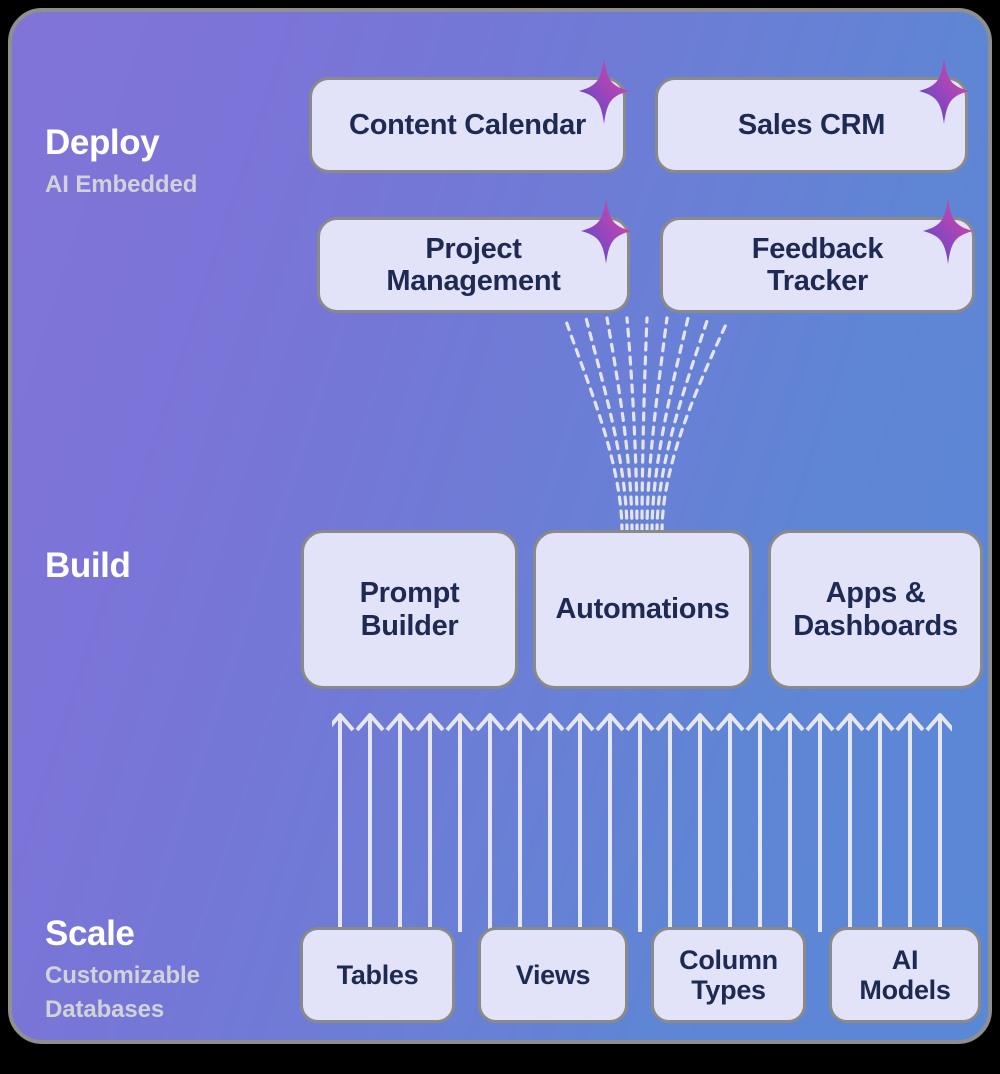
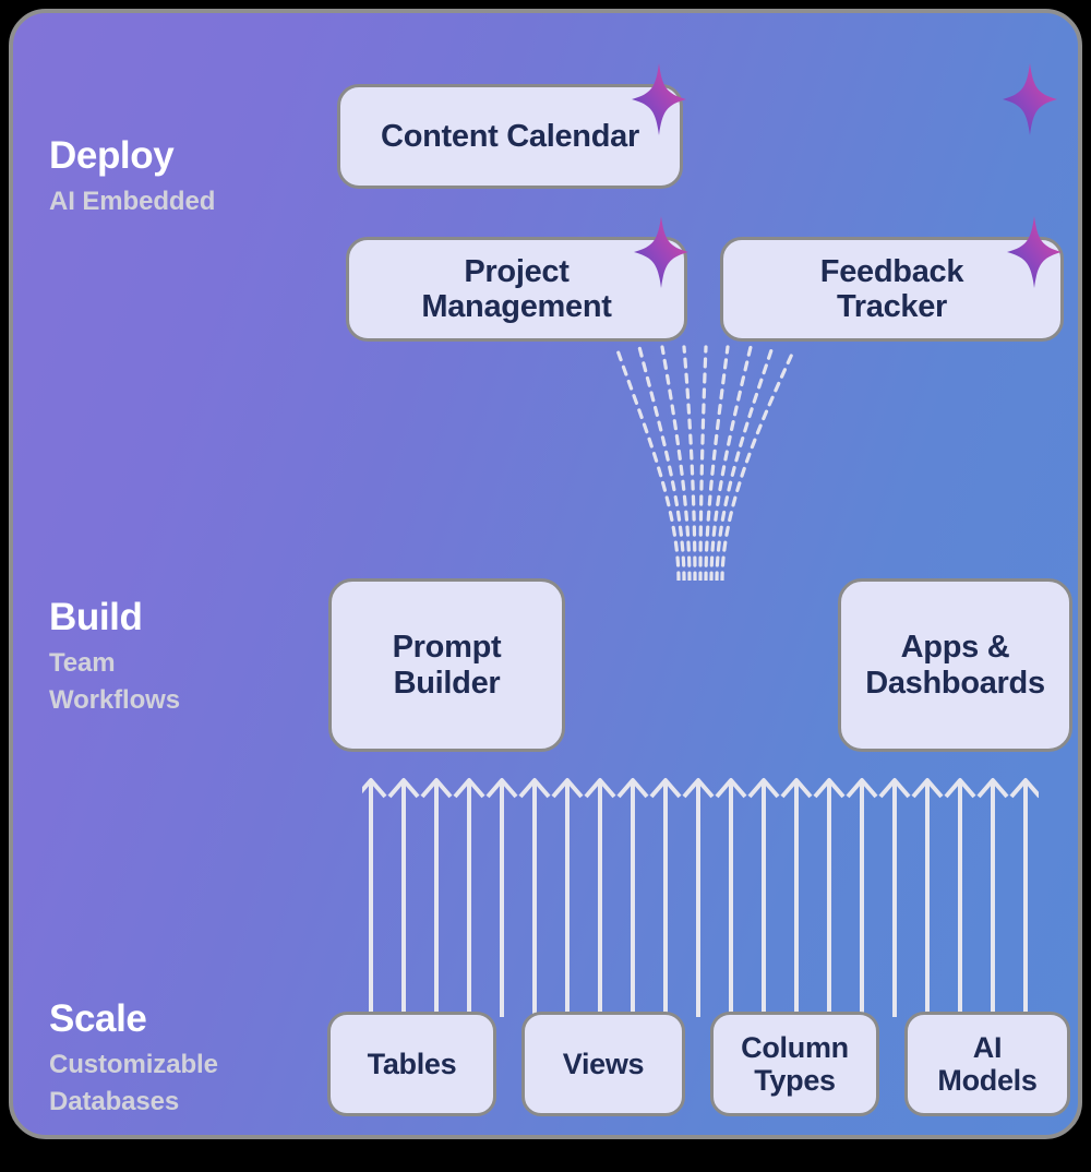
  Deploy
  AI Embedded
  Build
+ Team
+ Workflows
  Scale
  Customizable
  Databases
  Content Calendar
- Sales CRM
  Project
  Management
  Feedback
  Tracker
  Prompt
  Builder
- Automations
  Apps &
  Dashboards
  Tables
  Views
  Column
  Types
  AI
  Models
